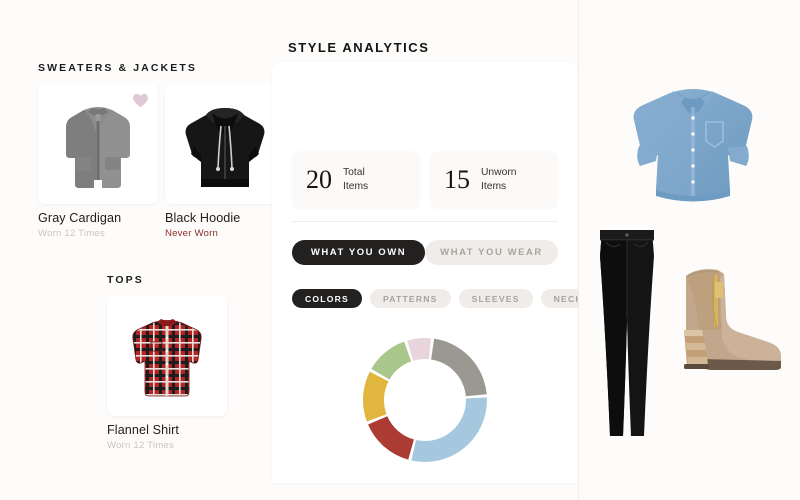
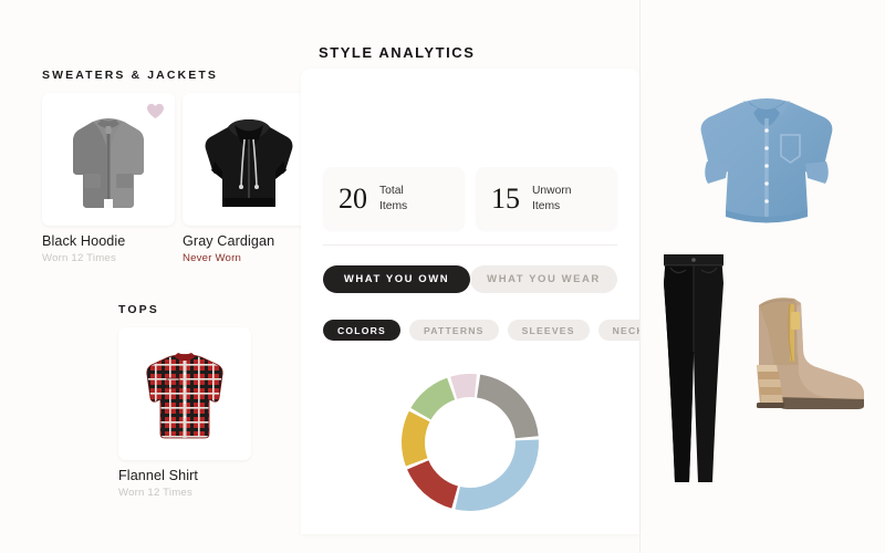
  SWEATERS & JACKETS
- Gray Cardigan
+ Black Hoodie
  Worn 12 Times
- Black Hoodie
+ Gray Cardigan
  Never Worn
  TOPS
  Flannel Shirt
  Worn 12 Times
  STYLE ANALYTICS
  20
  Total
  Items
  15
  Unworn
  Items
  WHAT YOU OWN
  WHAT YOU WEAR
  COLORS
  PATTERNS
  SLEEVES
